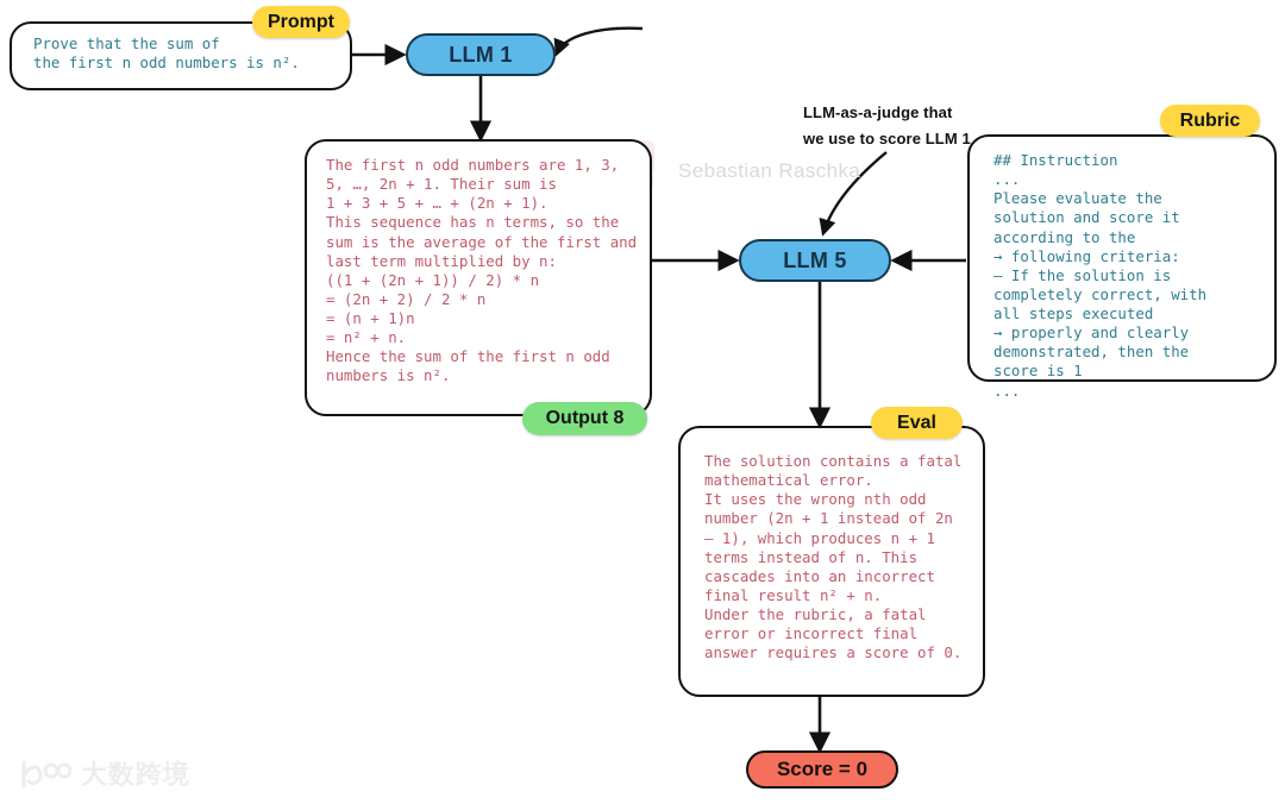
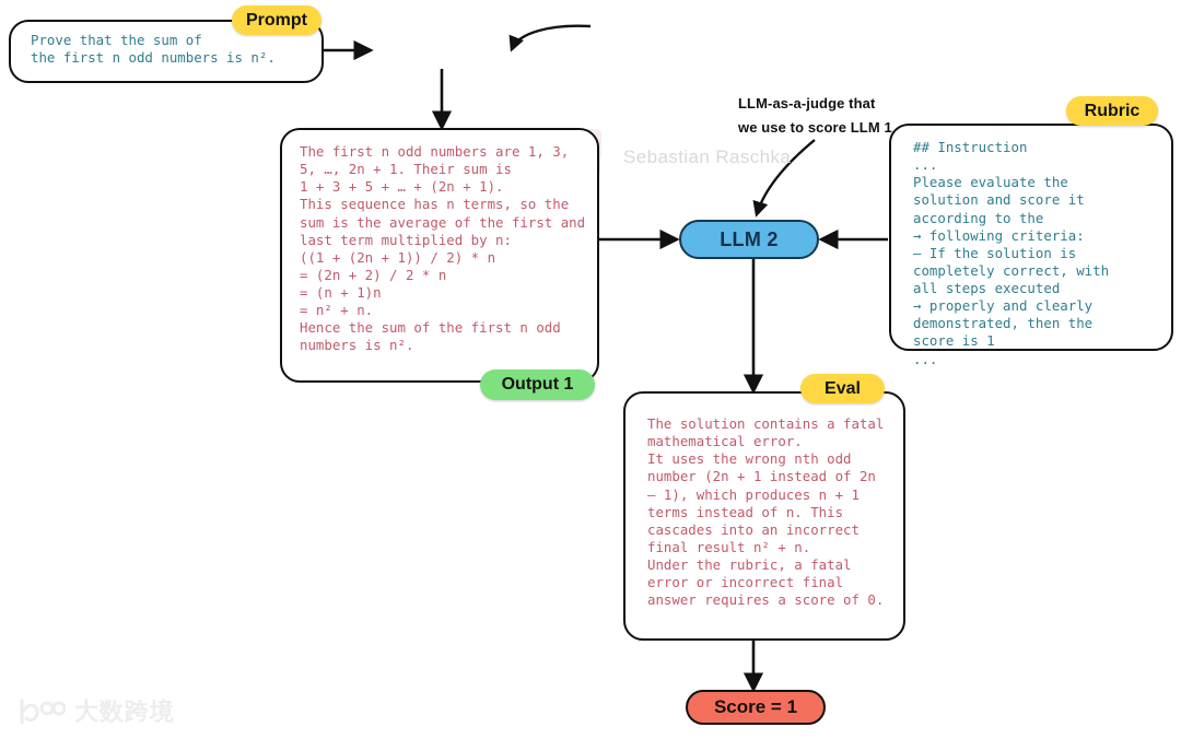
  Sebastian Raschka
  Prove that the sum of
  the first n odd numbers is n².
  Prompt
- LLM 1
  The first n odd numbers are 1, 3,
  5, …, 2n + 1. Their sum is
  1 + 3 + 5 + … + (2n + 1).
  This sequence has n terms, so the
  sum is the average of the first and
  last term multiplied by n:
  ((1 + (2n + 1)) / 2) * n
  = (2n + 2) / 2 * n
  = (n + 1)n
  = n² + n.
  Hence the sum of the first n odd
  numbers is n².
- Output 8
+ Output 1
- LLM 5
+ LLM 2
  LLM-as-a-judge that
  we use to score LLM 1
  ## Instruction
  ...
  Please evaluate the
  solution and score it
  according to the
  → following criteria:
  – If the solution is
  completely correct, with
  all steps executed
  → properly and clearly
  demonstrated, then the
  score is 1
  ...
  Rubric
  The solution contains a fatal
  mathematical error.
  It uses the wrong nth odd
  number (2n + 1 instead of 2n
  – 1), which produces n + 1
  terms instead of n. This
  cascades into an incorrect
  final result n² + n.
  Under the rubric, a fatal
  error or incorrect final
  answer requires a score of 0.
  Eval
- Score = 0
+ Score = 1
